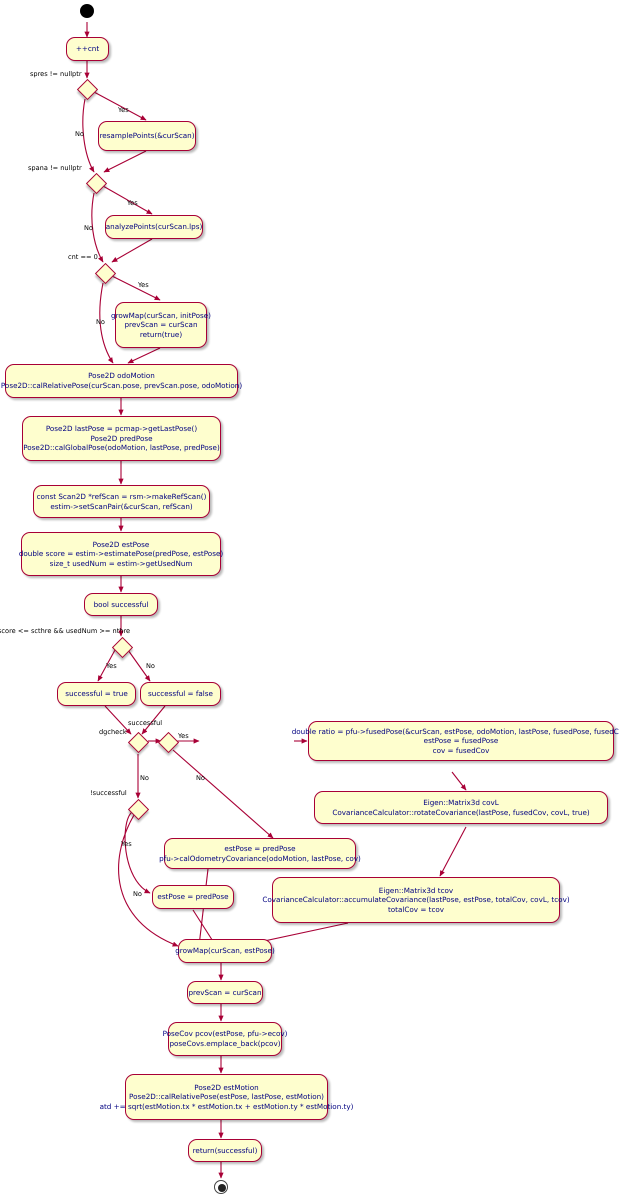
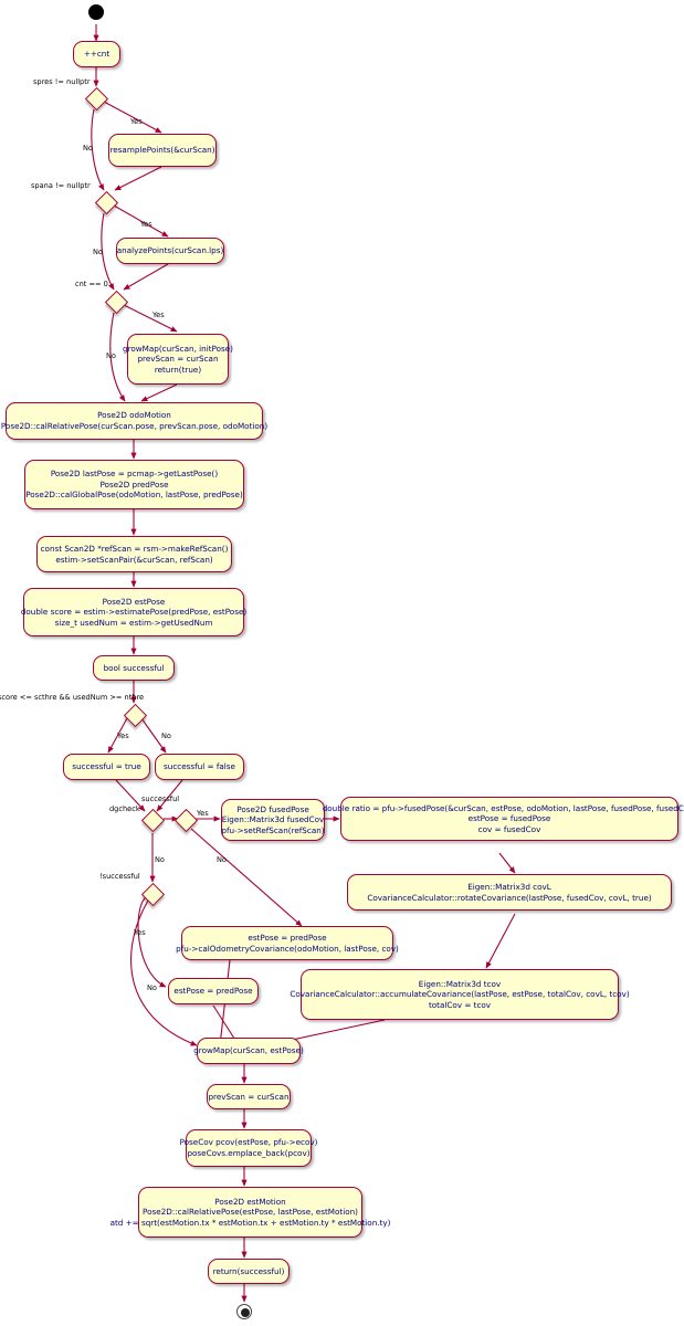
  ++cnt
  resamplePoints(&curScan)
  analyzePoints(curScan.lps)
  growMap(curScan, initPose)
  prevScan = curScan
  return(true)
  Pose2D odoMotion
  Pose2D::calRelativePose(curScan.pose, prevScan.pose, odoMotion)
  Pose2D lastPose = pcmap->getLastPose()
  Pose2D predPose
  Pose2D::calGlobalPose(odoMotion, lastPose, predPose)
  const Scan2D *refScan = rsm->makeRefScan()
  estim->setScanPair(&curScan, refScan)
  Pose2D estPose
  double score = estim->estimatePose(predPose, estPose)
  size_t usedNum = estim->getUsedNum
  bool successful
  successful = true
  successful = false
+ Pose2D fusedPose
+ Eigen::Matrix3d fusedCov
+ pfu->setRefScan(refScan)
  double ratio = pfu->fusedPose(&curScan, estPose, odoMotion, lastPose, fusedPose, fusedC
  estPose = fusedPose
  cov = fusedCov
  Eigen::Matrix3d covL
  CovarianceCalculator::rotateCovariance(lastPose, fusedCov, covL, true)
  estPose = predPose
  pfu->calOdometryCovariance(odoMotion, lastPose, cov)
  estPose = predPose
  Eigen::Matrix3d tcov
  CovarianceCalculator::accumulateCovariance(lastPose, estPose, totalCov, covL, tcov)
  totalCov = tcov
  growMap(curScan, estPose)
  prevScan = curScan
  PoseCov pcov(estPose, pfu->ecov)
  poseCovs.emplace_back(pcov)
  Pose2D estMotion
  Pose2D::calRelativePose(estPose, lastPose, estMotion)
  atd += sqrt(estMotion.tx * estMotion.tx + estMotion.ty * estMotion.ty)
  return(successful)
  spres != nullptr
  Yes
  No
  spana != nullptr
  Yes
  No
  cnt == 0
  Yes
  No
  core <= scthre && usedNum >= nthre
  Yes
  No
  dgcheck
  successful
  Yes
  No
  No
  !successful
  Yes
  No
